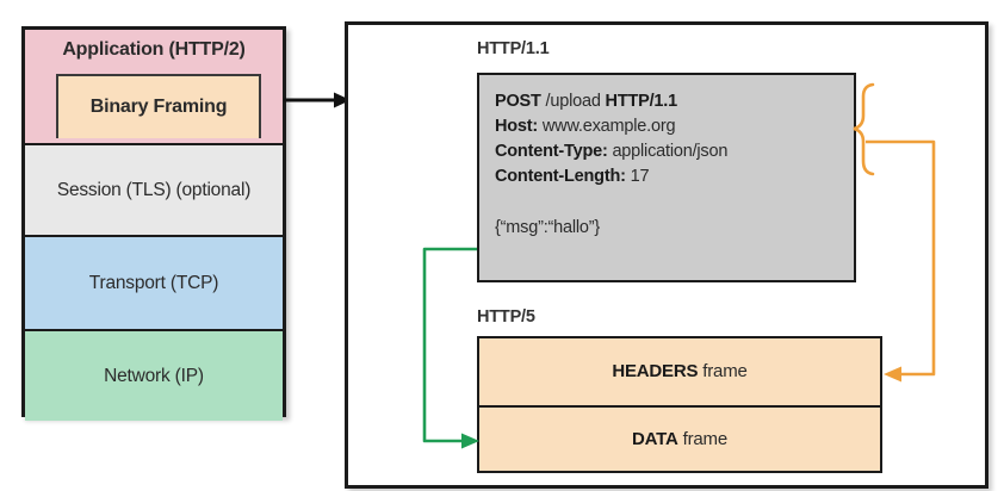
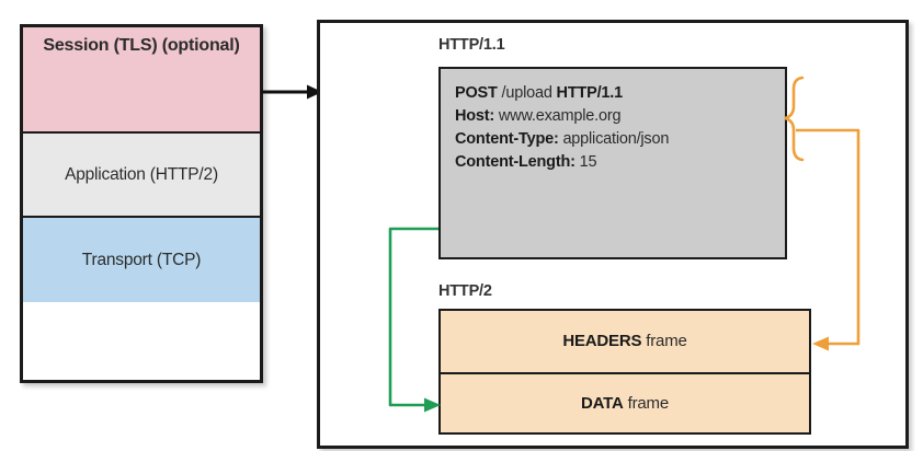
- Application (HTTP/2)
+ Session (TLS) (optional)
- Binary Framing
- Session (TLS) (optional)
+ Application (HTTP/2)
  Transport (TCP)
- Network (IP)
  HTTP/1.1
  POST /upload HTTP/1.1
  Host: www.example.org
  Content-Type: application/json
- Content-Length: 17
+ Content-Length: 15
- {“msg”:“hallo”}
- HTTP/5
+ HTTP/2
  HEADERS
  frame
  DATA
  frame
